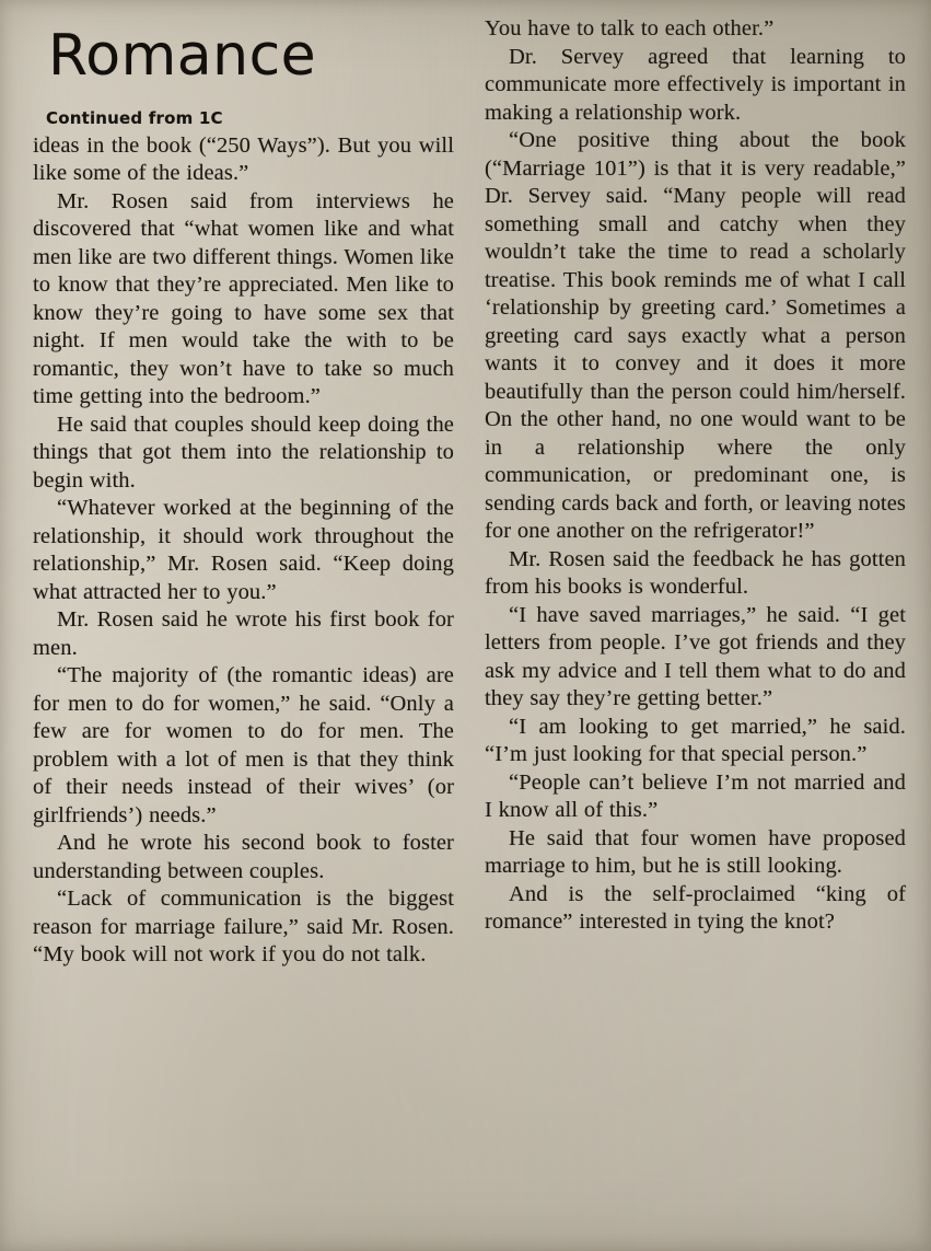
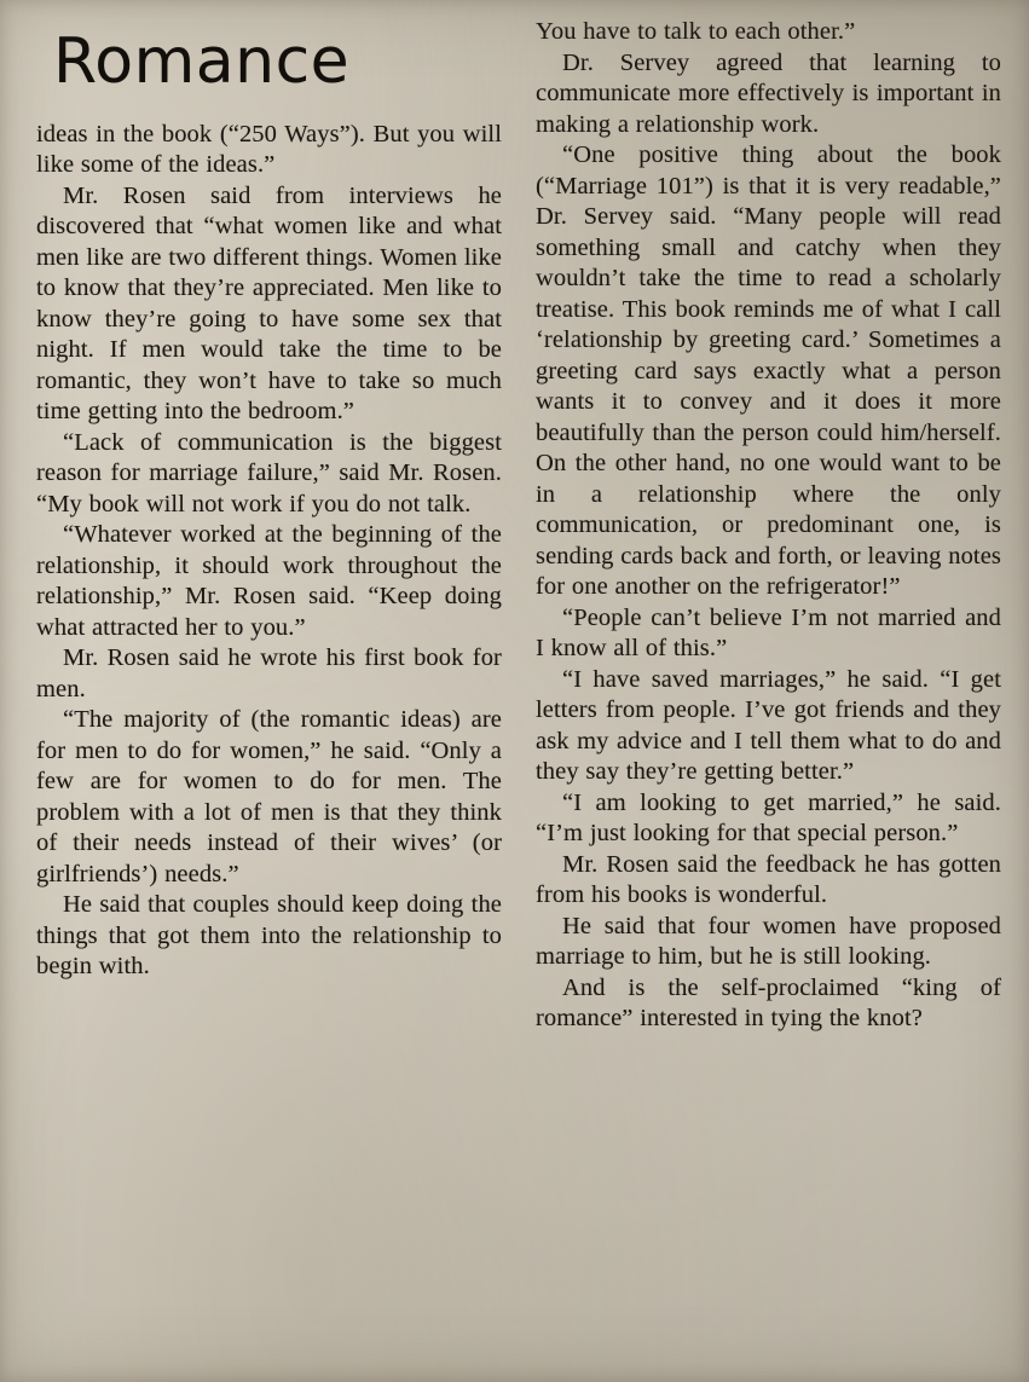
  Romance
- Continued from 1C
  ideas in the book (“250 Ways”). But you will like some of the ideas.”
- Mr. Rosen said from interviews he discovered that “what women like and what men like are two different things. Women like to know that they’re appreciated. Men like to know they’re going to have some sex that night. If men would take the with to be romantic, they won’t have to take so much time getting into the bedroom.”
+ Mr. Rosen said from interviews he discovered that “what women like and what men like are two different things. Women like to know that they’re appreciated. Men like to know they’re going to have some sex that night. If men would take the time to be romantic, they won’t have to take so much time getting into the bedroom.”
- He said that couples should keep doing the things that got them into the relationship to begin with.
+ “Lack of communication is the biggest reason for marriage failure,” said Mr. Rosen. “My book will not work if you do not talk.
  “Whatever worked at the beginning of the relationship, it should work throughout the relationship,” Mr. Rosen said. “Keep doing what attracted her to you.”
  Mr. Rosen said he wrote his first book for men.
  “The majority of (the romantic ideas) are for men to do for women,” he said. “Only a few are for women to do for men. The problem with a lot of men is that they think of their needs instead of their wives’ (or girlfriends’) needs.”
- And he wrote his second book to foster understanding between couples.
- “Lack of communication is the biggest reason for marriage failure,” said Mr. Rosen. “My book will not work if you do not talk.
+ He said that couples should keep doing the things that got them into the relationship to begin with.
  You have to talk to each other.”
  Dr. Servey agreed that learning to communicate more effectively is important in making a relationship work.
  “One positive thing about the book (“Marriage 101”) is that it is very readable,” Dr. Servey said. “Many people will read something small and catchy when they wouldn’t take the time to read a scholarly treatise. This book reminds me of what I call ‘relationship by greeting card.’ Sometimes a greeting card says exactly what a person wants it to convey and it does it more beautifully than the person could him/herself. On the other hand, no one would want to be in a relationship where the only communication, or predominant one, is sending cards back and forth, or leaving notes for one another on the refrigerator!”
- Mr. Rosen said the feedback he has gotten from his books is wonderful.
+ “People can’t believe I’m not married and I know all of this.”
  “I have saved marriages,” he said. “I get letters from people. I’ve got friends and they ask my advice and I tell them what to do and they say they’re getting better.”
  “I am looking to get married,” he said. “I’m just looking for that special person.”
- “People can’t believe I’m not married and I know all of this.”
+ Mr. Rosen said the feedback he has gotten from his books is wonderful.
  He said that four women have proposed marriage to him, but he is still looking.
  And is the self-proclaimed “king of romance” interested in tying the knot?
